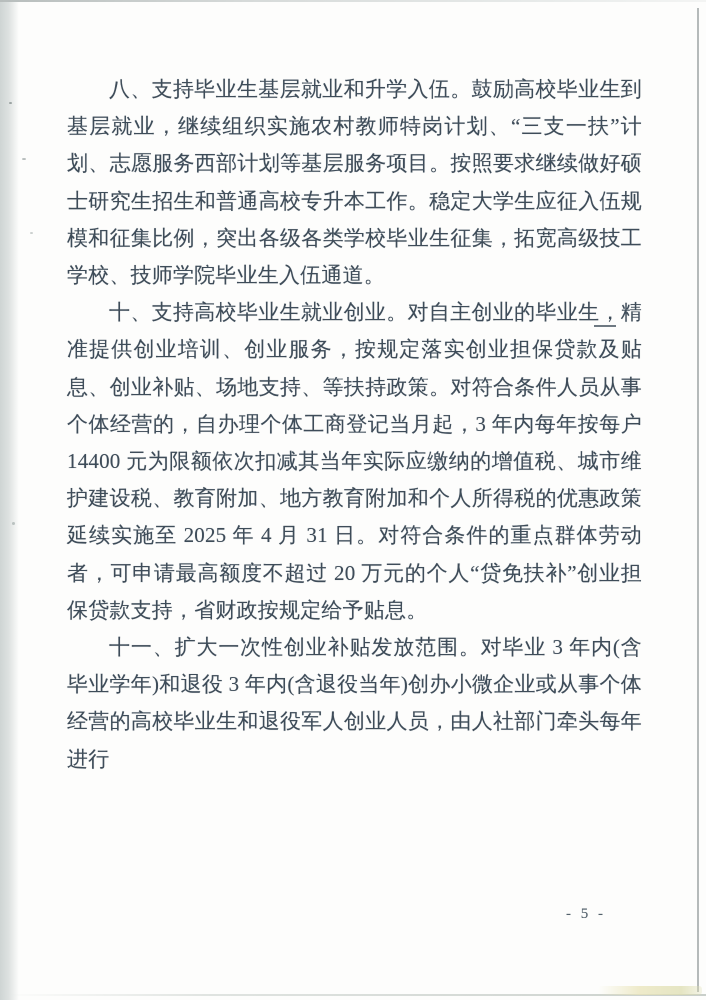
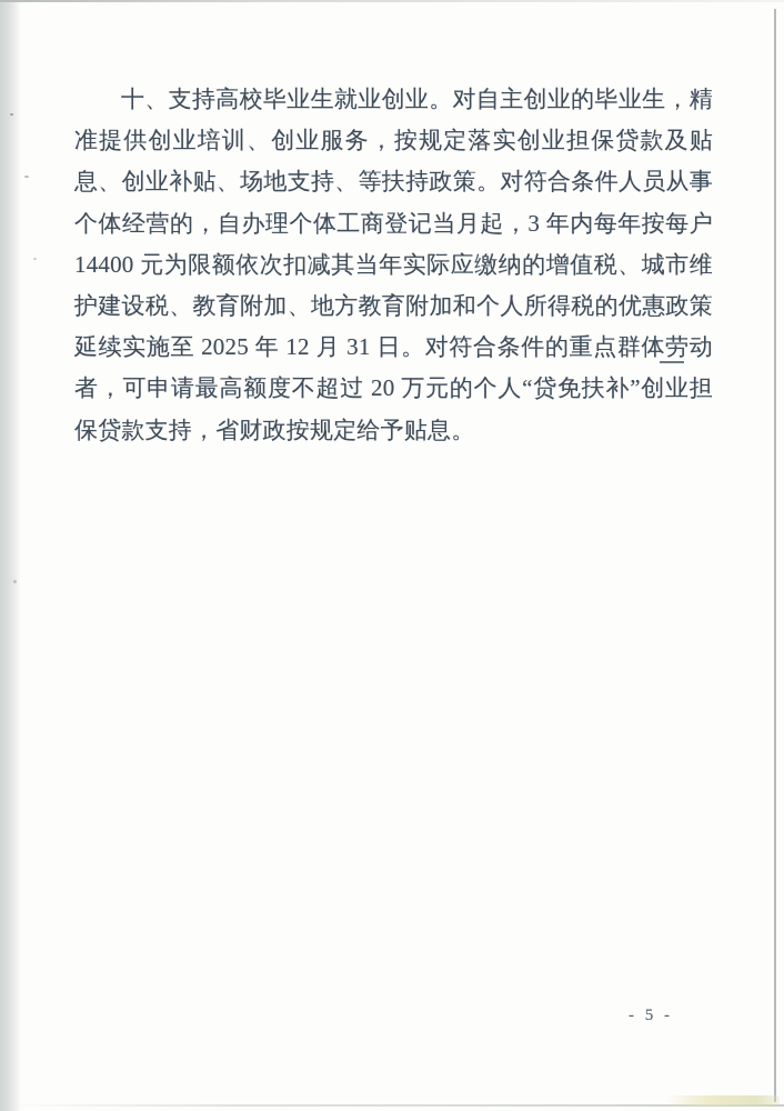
- 八、支持毕业生基层就业和升学入伍。鼓励高校毕业生到基层就业，继续组织实施农村教师特岗计划、“三支一扶”计划、志愿服务西部计划等基层服务项目。按照要求继续做好硕士研究生招生和普通高校专升本工作。稳定大学生应征入伍规模和征集比例，突出各级各类学校毕业生征集，拓宽高级技工学校、技师学院毕业生入伍通道。
- 十、支持高校毕业生就业创业。对自主创业的毕业生，精准提供创业培训、创业服务，按规定落实创业担保贷款及贴息、创业补贴、场地支持、等扶持政策。对符合条件人员从事个体经营的，自办理个体工商登记当月起，3 年内每年按每户 14400 元为限额依次扣减其当年实际应缴纳的增值税、城市维护建设税、教育附加、地方教育附加和个人所得税的优惠政策延续实施至 2025 年 4 月 31 日。对符合条件的重点群体劳动者，可申请最高额度不超过 20 万元的个人“贷免扶补”创业担保贷款支持，省财政按规定给予贴息。
+ 十、支持高校毕业生就业创业。对自主创业的毕业生，精准提供创业培训、创业服务，按规定落实创业担保贷款及贴息、创业补贴、场地支持、等扶持政策。对符合条件人员从事个体经营的，自办理个体工商登记当月起，3 年内每年按每户 14400 元为限额依次扣减其当年实际应缴纳的增值税、城市维护建设税、教育附加、地方教育附加和个人所得税的优惠政策延续实施至 2025 年 12 月 31 日。对符合条件的重点群体劳动者，可申请最高额度不超过 20 万元的个人“贷免扶补”创业担保贷款支持，省财政按规定给予贴息。
- 十一、扩大一次性创业补贴发放范围。对毕业 3 年内(含毕业学年)和退役 3 年内(含退役当年)创办小微企业或从事个体经营的高校毕业生和退役军人创业人员，由人社部门牵头每年进行
  - 5 -
